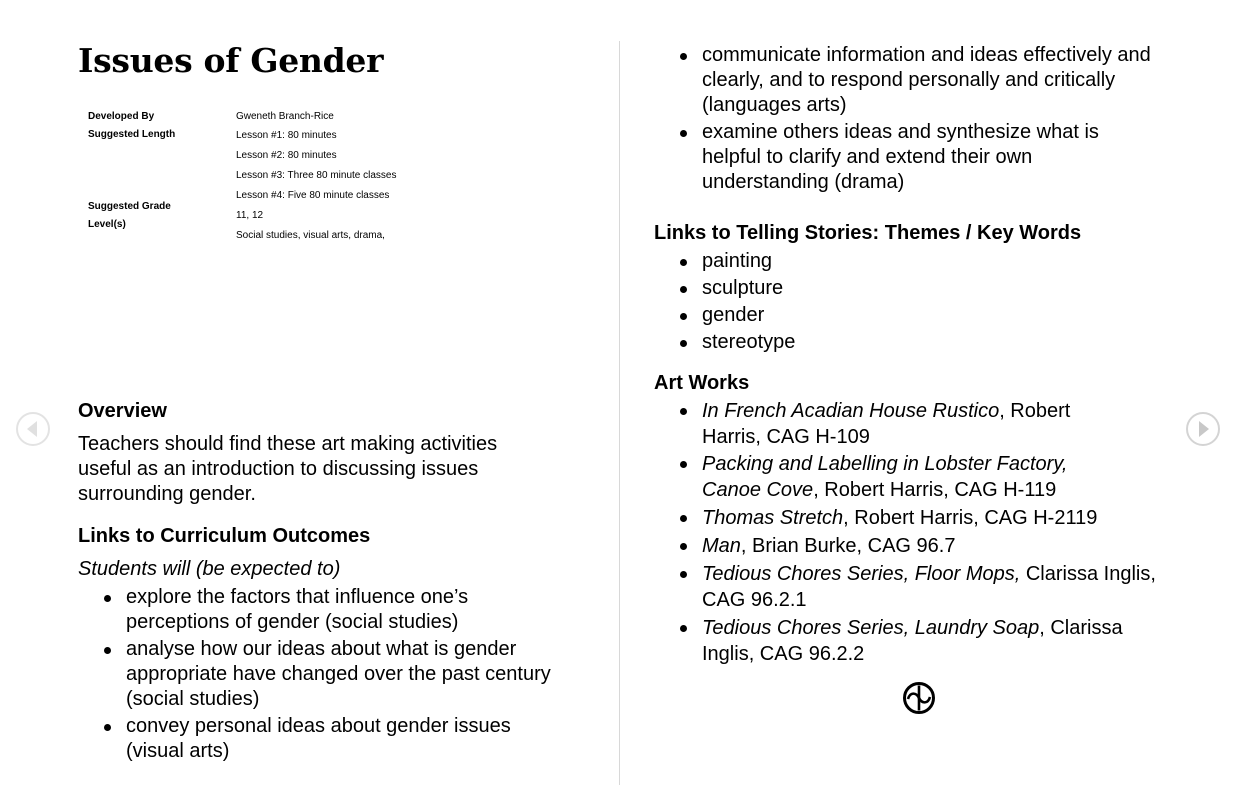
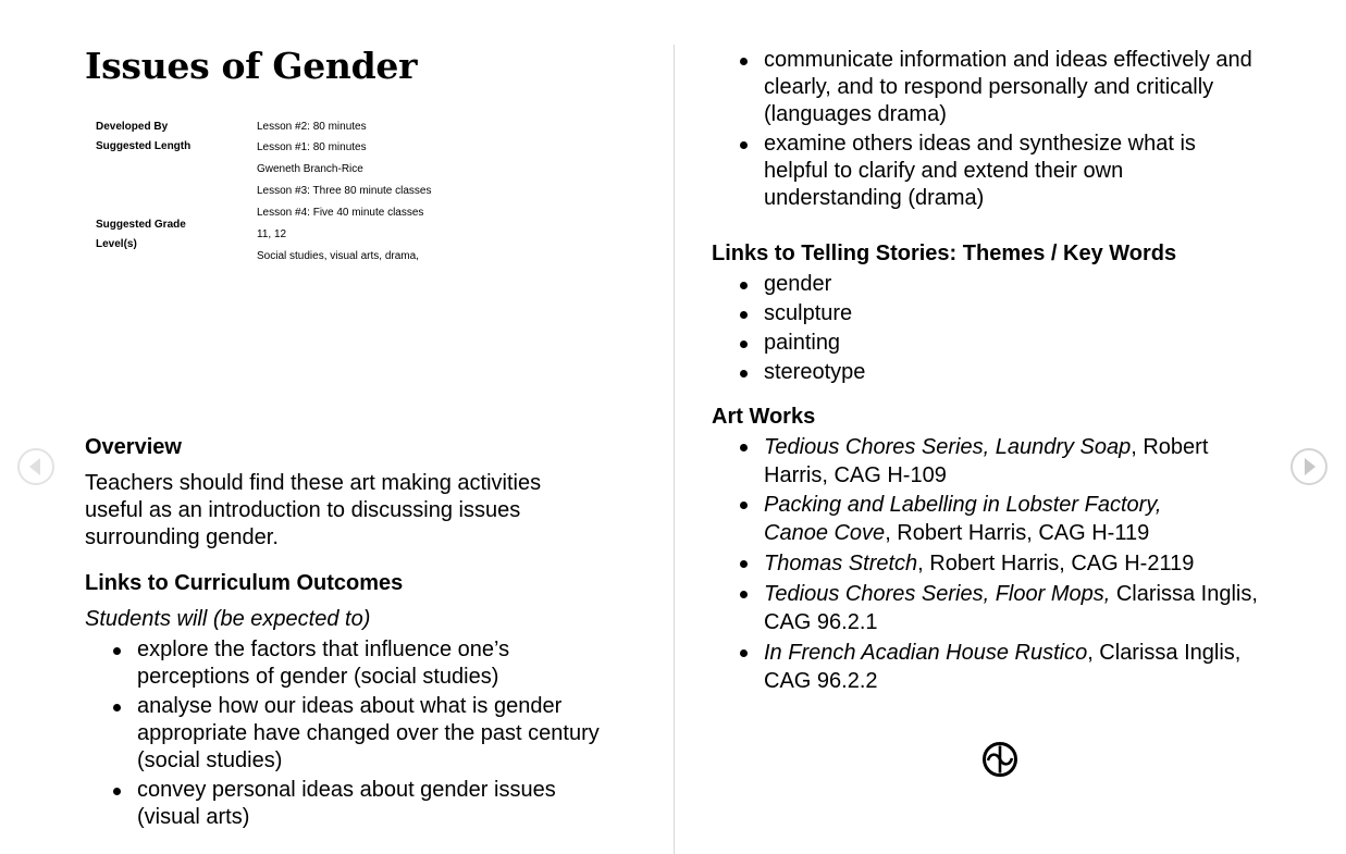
  Issues of Gender
  Developed By
- Gweneth Branch-Rice
+ Lesson #2: 80 minutes
  Suggested Length
  Lesson #1: 80 minutes
- Lesson #2: 80 minutes
+ Gweneth Branch-Rice
  Lesson #3: Three 80 minute classes
- Lesson #4: Five 80 minute classes
+ Lesson #4: Five 40 minute classes
  Suggested Grade
  11, 12
  Level(s)
  Social studies, visual arts, drama,
  Overview
  Teachers should find these art making activities useful as an introduction to discussing issues surrounding gender.
  Links to Curriculum Outcomes
  Students will (be expected to)
  explore the factors that influence one’s perceptions of gender (social studies)
  analyse how our ideas about what is gender appropriate have changed over the past century (social studies)
  convey personal ideas about gender issues (visual arts)
- communicate information and ideas effectively and clearly, and to respond personally and critically (languages arts)
+ communicate information and ideas effectively and clearly, and to respond personally and critically (languages drama)
  examine others ideas and synthesize what is helpful to clarify and extend their own understanding (drama)
  Links to Telling Stories: Themes / Key Words
- painting
+ gender
  sculpture
- gender
+ painting
  stereotype
  Art Works
- In French Acadian House Rustico, Robert Harris, CAG H-109
+ Tedious Chores Series, Laundry Soap, Robert Harris, CAG H-109
  Packing and Labelling in Lobster Factory, Canoe Cove, Robert Harris, CAG H-119
  Thomas Stretch, Robert Harris, CAG H-2119
- Man, Brian Burke, CAG 96.7
  Tedious Chores Series, Floor Mops, Clarissa Inglis, CAG 96.2.1
- Tedious Chores Series, Laundry Soap, Clarissa Inglis, CAG 96.2.2
+ In French Acadian House Rustico, Clarissa Inglis, CAG 96.2.2
